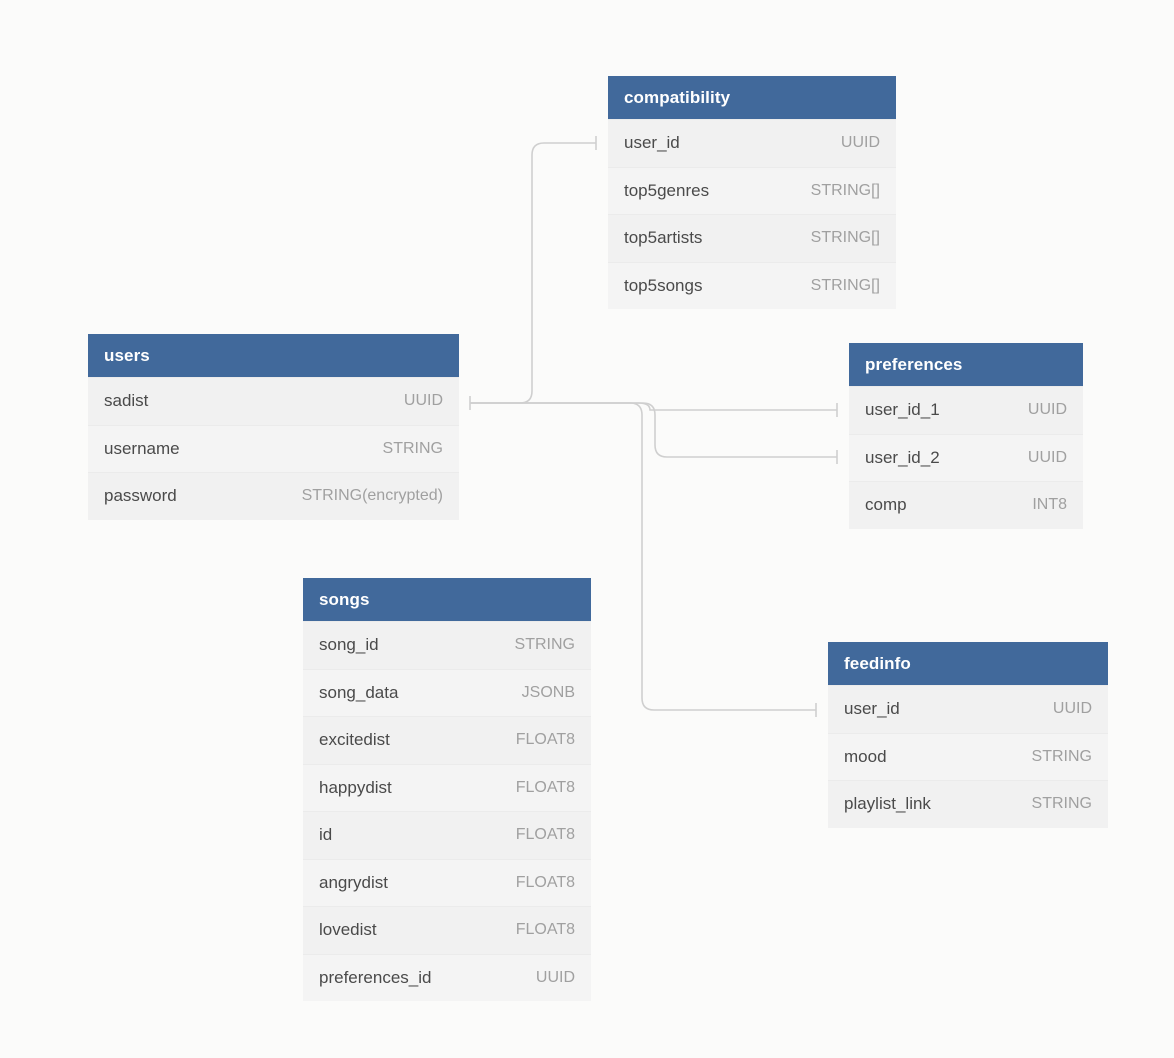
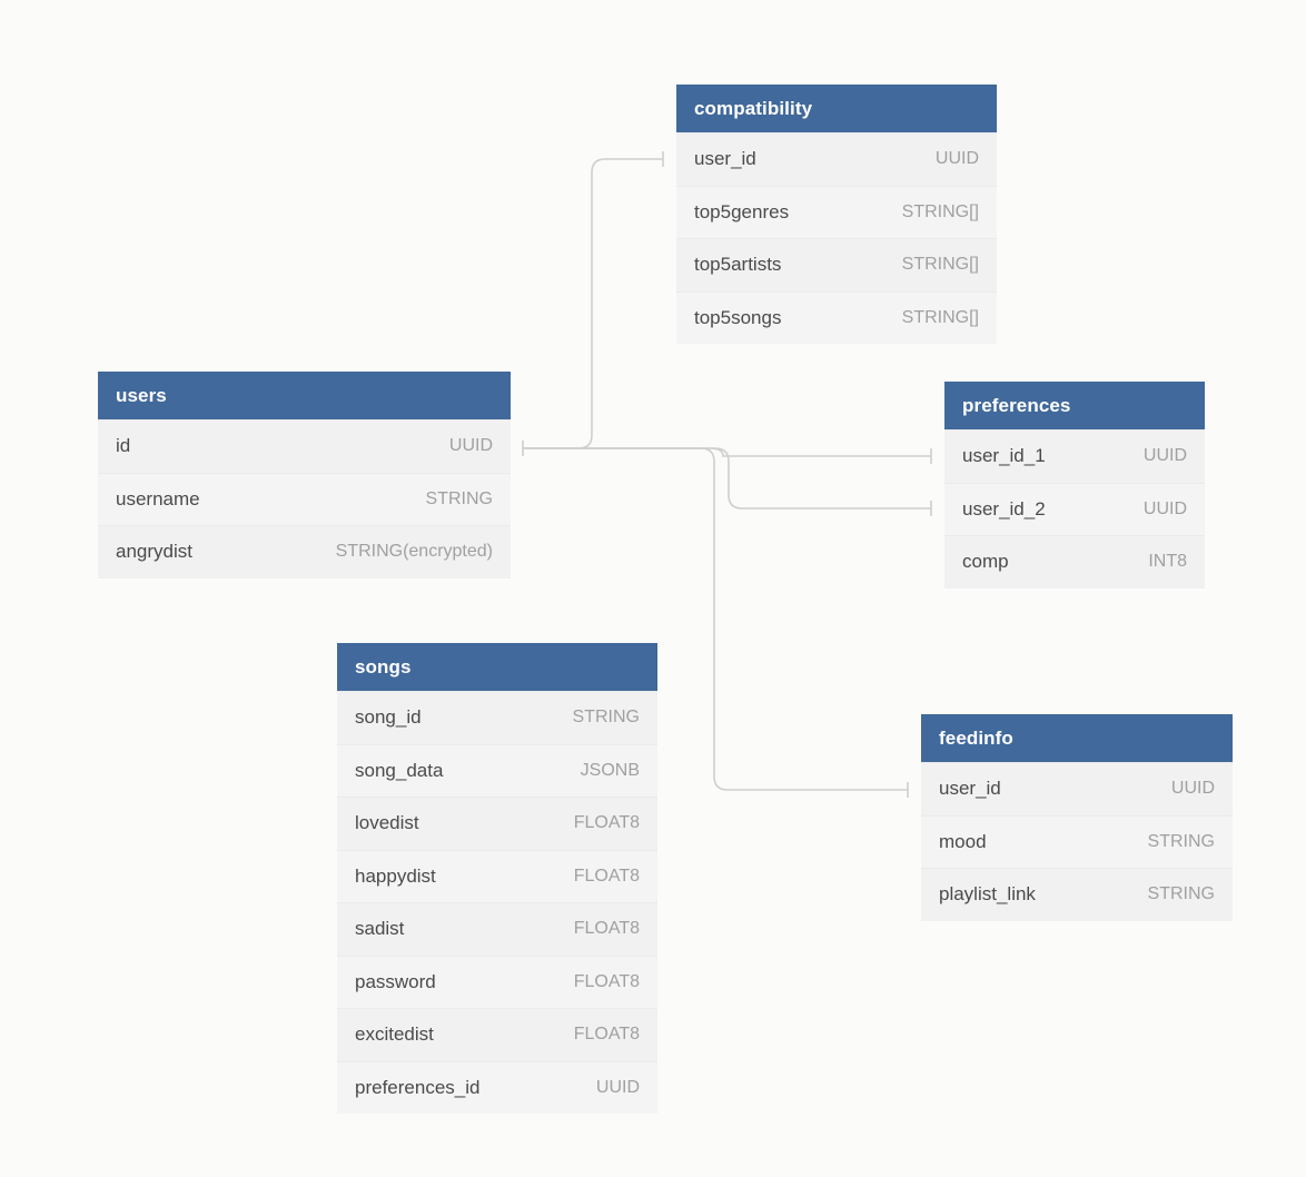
  compatibility
  user_id
  UUID
  top5genres
  STRING[]
  top5artists
  STRING[]
  top5songs
  STRING[]
  users
- sadist
+ id
  UUID
  username
  STRING
- password
+ angrydist
  STRING(encrypted)
  preferences
  user_id_1
  UUID
  user_id_2
  UUID
  comp
  INT8
  songs
  song_id
  STRING
  song_data
  JSONB
- excitedist
+ lovedist
  FLOAT8
  happydist
  FLOAT8
- id
+ sadist
  FLOAT8
- angrydist
+ password
  FLOAT8
- lovedist
+ excitedist
  FLOAT8
  preferences_id
  UUID
  feedinfo
  user_id
  UUID
  mood
  STRING
  playlist_link
  STRING
